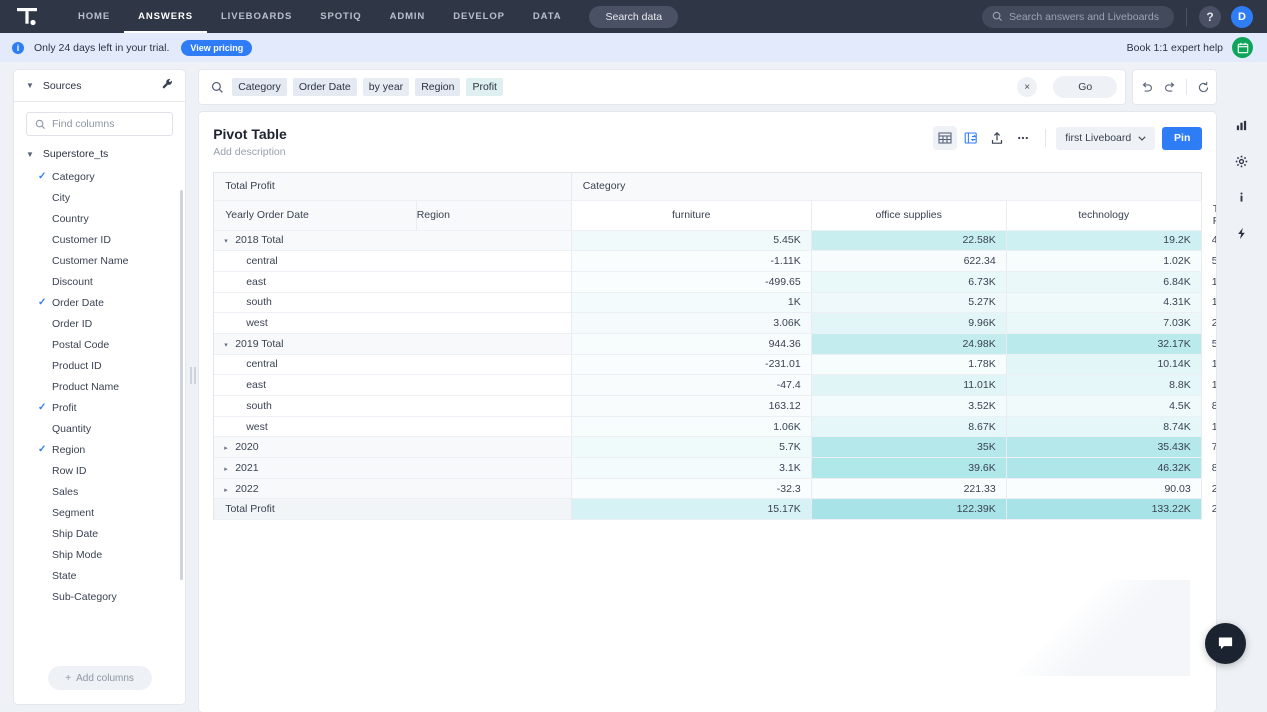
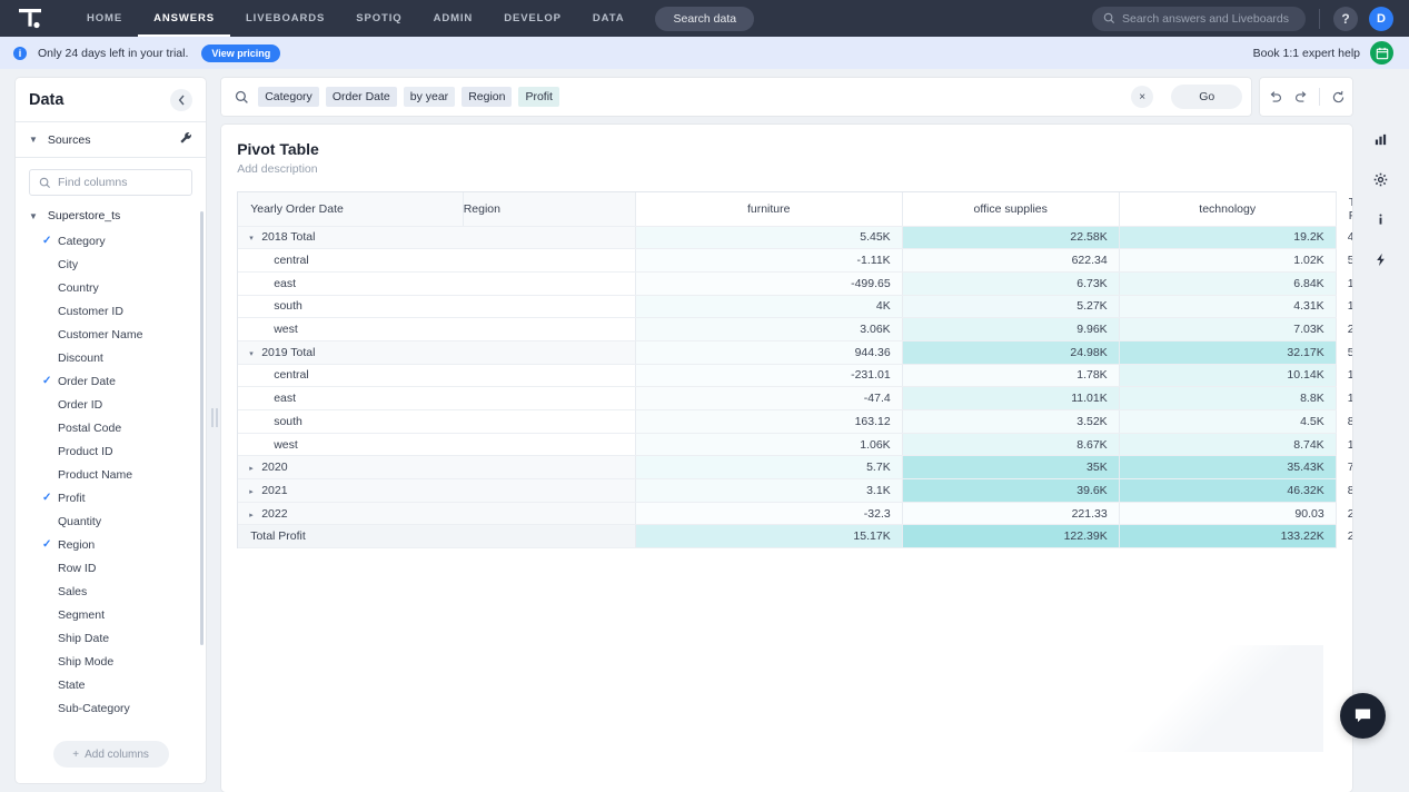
  HOME
  ANSWERS
  LIVEBOARDS
  SPOTIQ
  ADMIN
  DEVELOP
  DATA
  Search data
  Search answers and Liveboards
  ?
  D
  i
  Only 24 days left in your trial.
  View pricing
  Book 1:1 expert help
+ Data
  ▼
  Sources
  Find columns
  ▼
  Superstore_ts
  ✓
  Category
  City
  Country
  Customer ID
  Customer Name
  Discount
  ✓
  Order Date
  Order ID
  Postal Code
  Product ID
  Product Name
  ✓
  Profit
  Quantity
  ✓
  Region
  Row ID
  Sales
  Segment
  Ship Date
  Ship Mode
  State
  Sub-Category
  +
  Add columns
  Category
  Order Date
  by year
  Region
  Profit
  ×
  Go
  Pivot Table
  Add description
- first Liveboard
- Pin
- Total Profit	Category
  Yearly Order Date	Region	furniture	office supplies	technology	T
  2018 Total	5.45K	22.58K	19.2K	4
  central	-1.11K	622.34	1.02K	5
  east	-499.65	6.73K	6.84K	1
- south	1K	5.27K	4.31K	1
+ south	4K	5.27K	4.31K	1
  west	3.06K	9.96K	7.03K	2
  2019 Total	944.36	24.98K	32.17K	5
  central	-231.01	1.78K	10.14K	1
  east	-47.4	11.01K	8.8K	1
  south	163.12	3.52K	4.5K	8
  west	1.06K	8.67K	8.74K	1
  2020	5.7K	35K	35.43K	7
  2021	3.1K	39.6K	46.32K	8
  2022	-32.3	221.33	90.03	2
  Total Profit	15.17K	122.39K	133.22K	2
